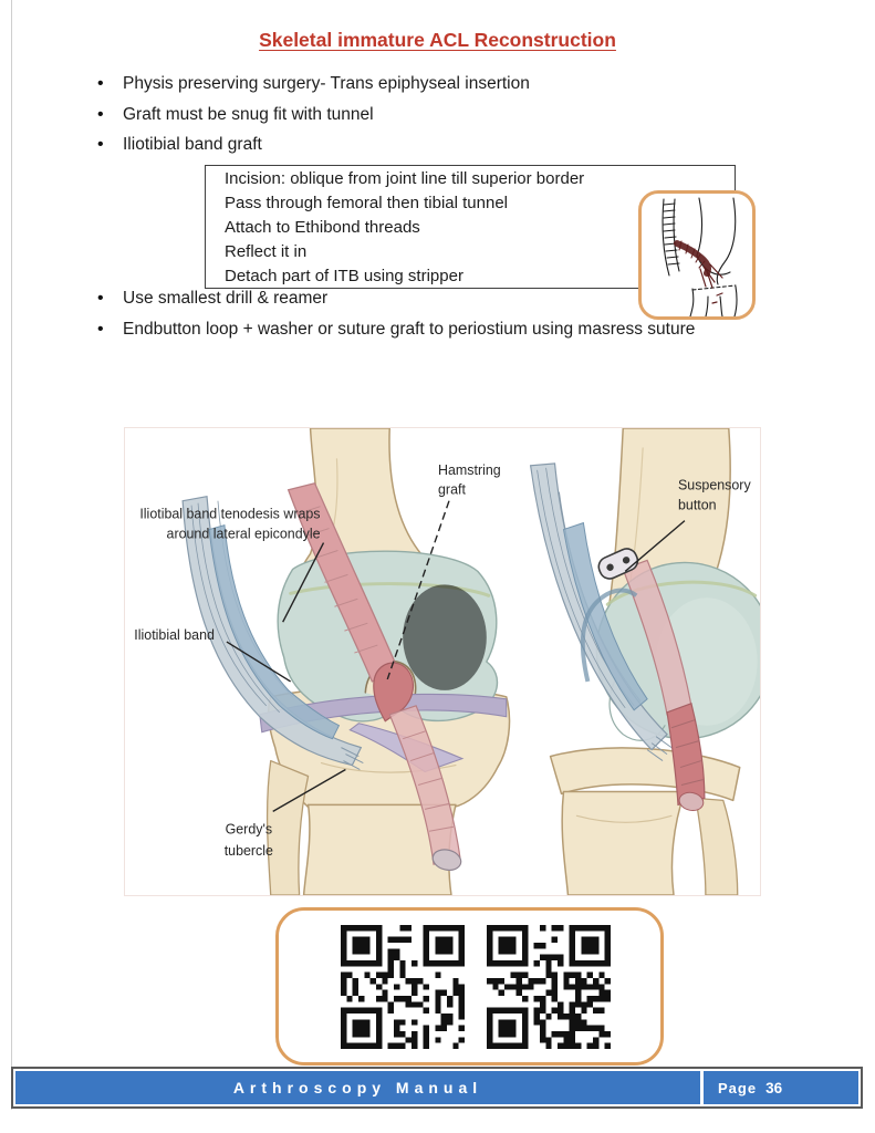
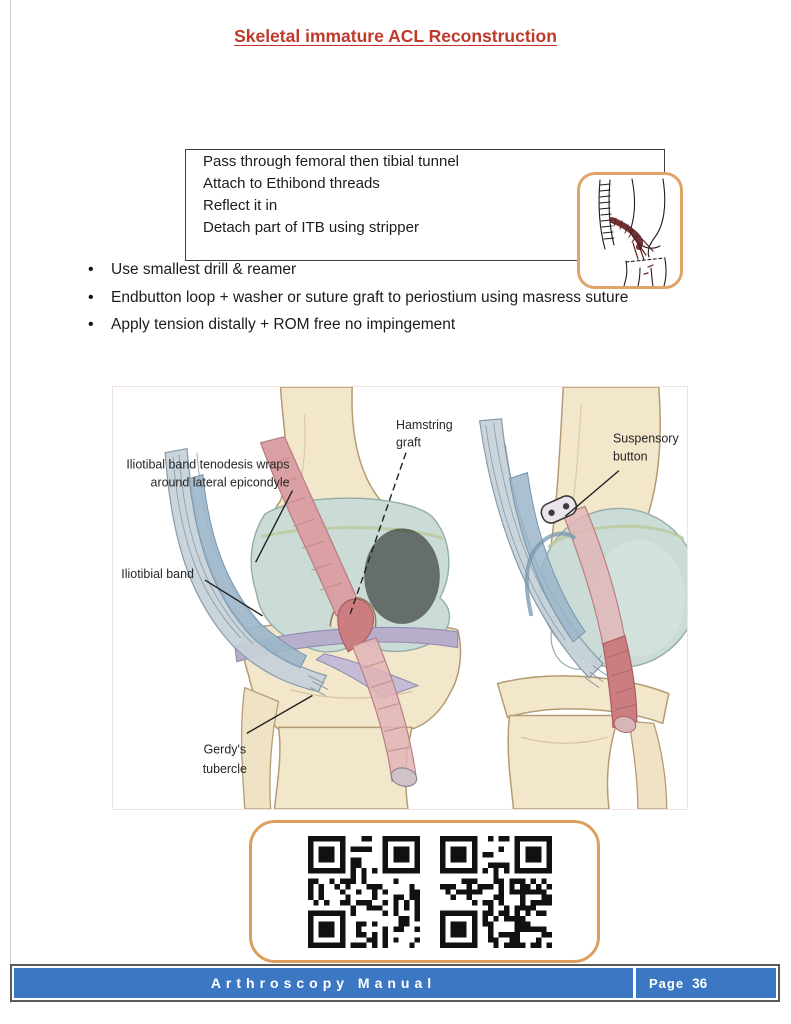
  Skeletal immature ACL Reconstruction
- Physis preserving surgery- Trans epiphyseal insertion
- Graft must be snug fit with tunnel
- Iliotibial band graft
- Incision: oblique from joint line till superior border
  Pass through femoral then tibial tunnel
  Attach to Ethibond threads
  Reflect it in
  Detach part of ITB using stripper
  Use smallest drill & reamer
  Endbutton loop + washer or suture graft to periostium using masress suture
+ Apply tension distally + ROM free no impingement
  Hamstring
  graft
  Suspensory
  button
  Iliotibal band tenodesis wraps
  around lateral epicondyle
  Iliotibial band
  Gerdy's
  tubercle
  Arthroscopy Manual
  Page
  36
